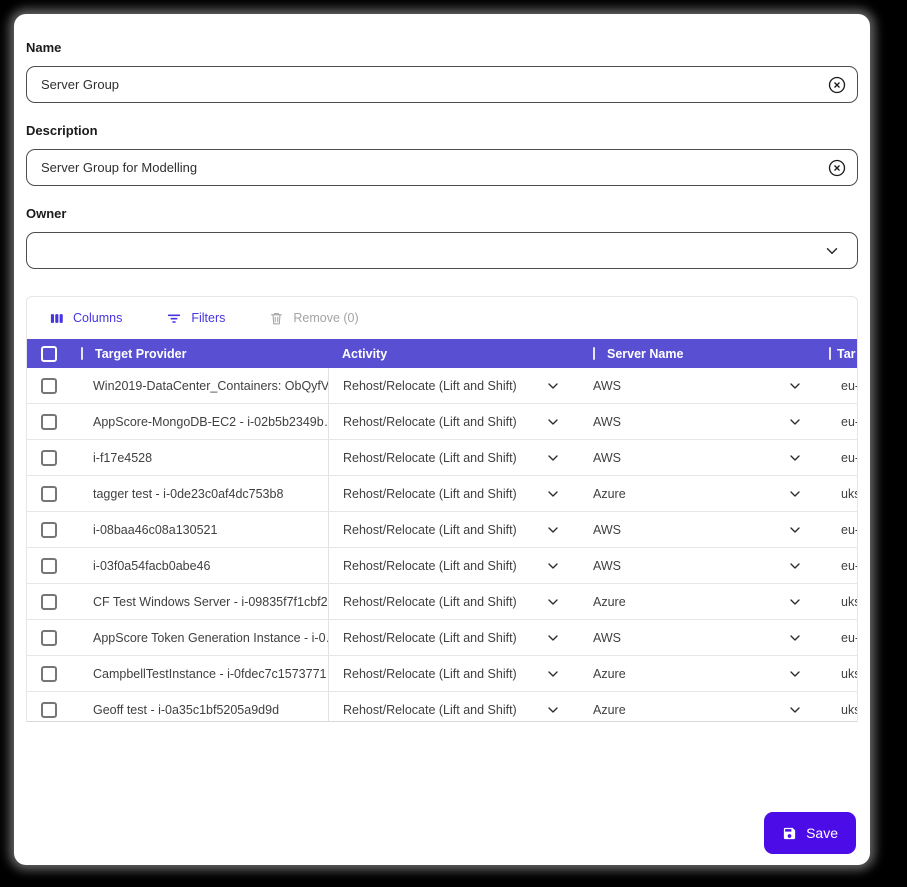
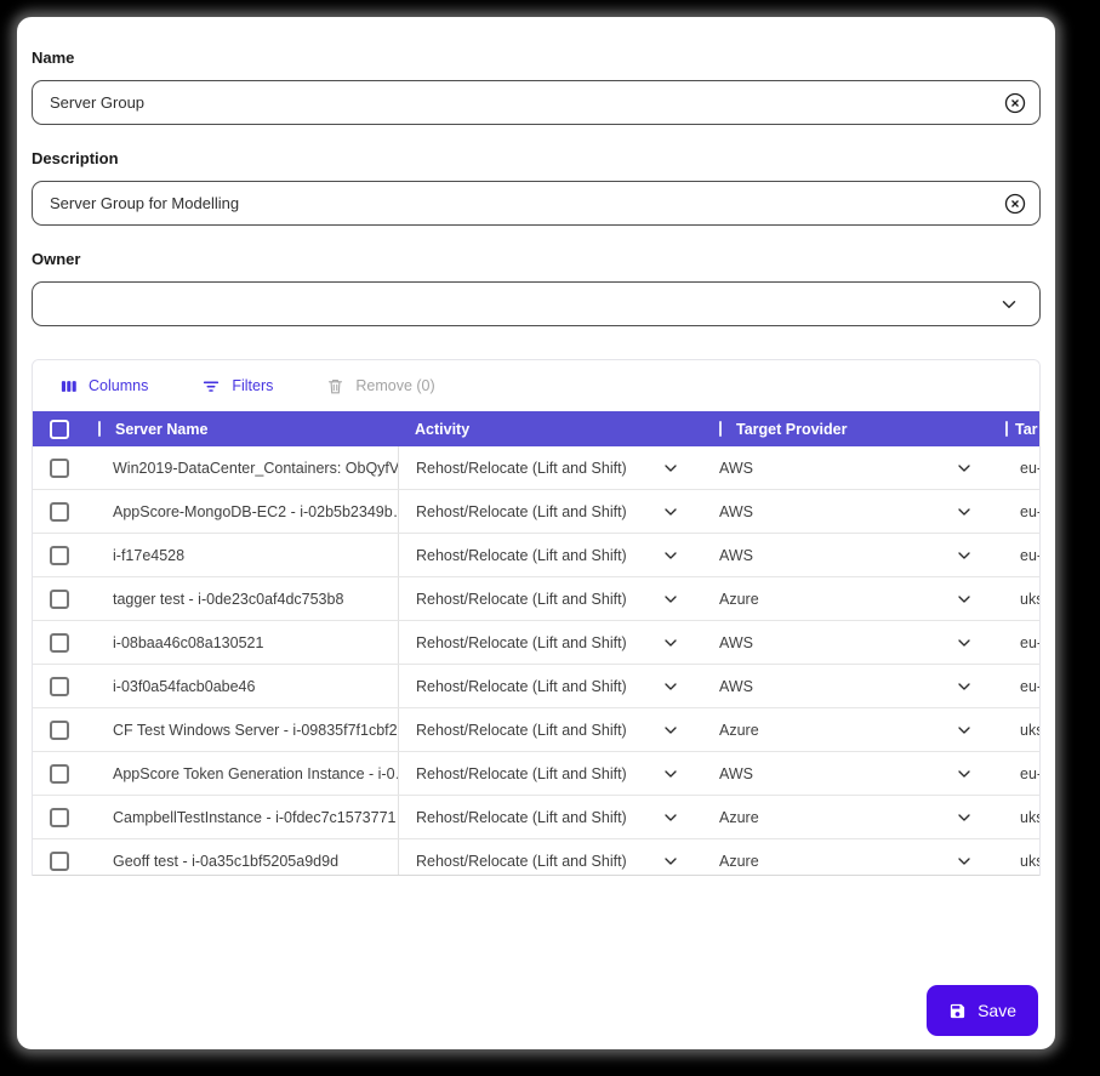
  Name
  Server Group
  Description
  Server Group for Modelling
  Owner
  Columns
  Filters
  Remove (0)
- Target Provider
+ Server Name
  Activity
- Server Name
+ Target Provider
  Tar
  Win2019-DataCenter_Containers: ObQyfV
  Rehost/Relocate (Lift and Shift)
  AWS
  eu-
  AppScore-MongoDB-EC2 - i-02b5b2349b
  Rehost/Relocate (Lift and Shift)
  AWS
  eu-
  i-f17e4528
  Rehost/Relocate (Lift and Shift)
  AWS
  eu-
  tagger test - i-0de23c0af4dc753b8
  Rehost/Relocate (Lift and Shift)
  Azure
  i-08baa46c08a130521
  Rehost/Relocate (Lift and Shift)
  AWS
  eu-
  i-03f0a54facb0abe46
  Rehost/Relocate (Lift and Shift)
  AWS
  eu-
  CF Test Windows Server - i-09835f7f1cbf2
  Rehost/Relocate (Lift and Shift)
  Azure
  AppScore Token Generation Instance - i-0
  Rehost/Relocate (Lift and Shift)
  AWS
  eu-
  CampbellTestInstance - i-0fdec7c1573771
  Rehost/Relocate (Lift and Shift)
  Azure
  Geoff test - i-0a35c1bf5205a9d9d
  Rehost/Relocate (Lift and Shift)
  Azure
  Save
